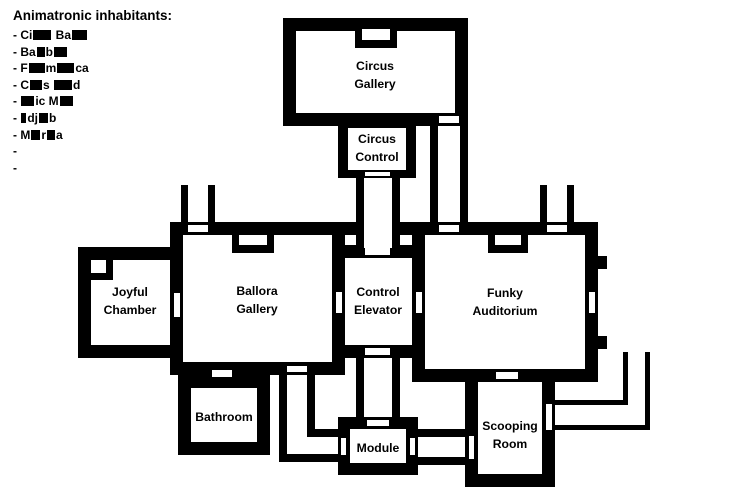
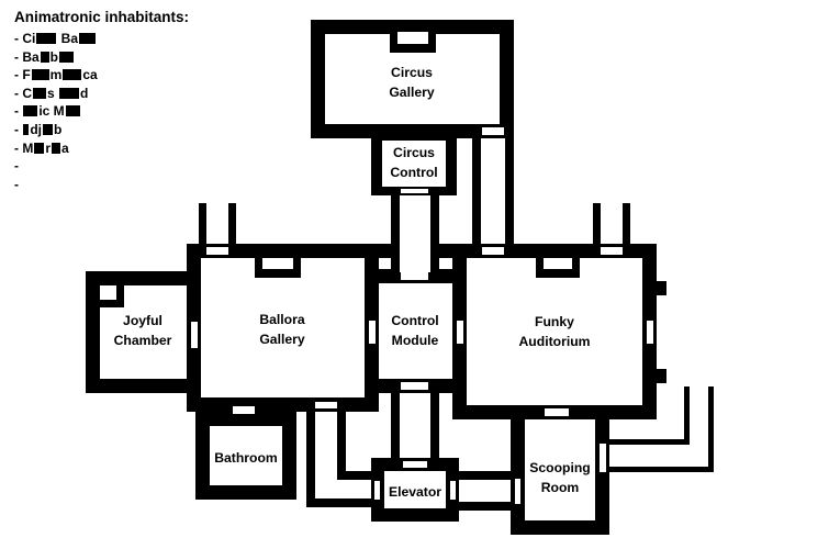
  Circus Gallery
  Circus Control
  Ballora Gallery
- Control Elevator
+ Control Module
  Funky Auditorium
  Joyful Chamber
  Bathroom
- Module
+ Elevator
  Scooping Room
  Animatronic inhabitants:
  - Ci Ba
  - Ba b
  - F m ca
  - C s d
  - ic M
  - dj b
  - M r a
  -
  -
